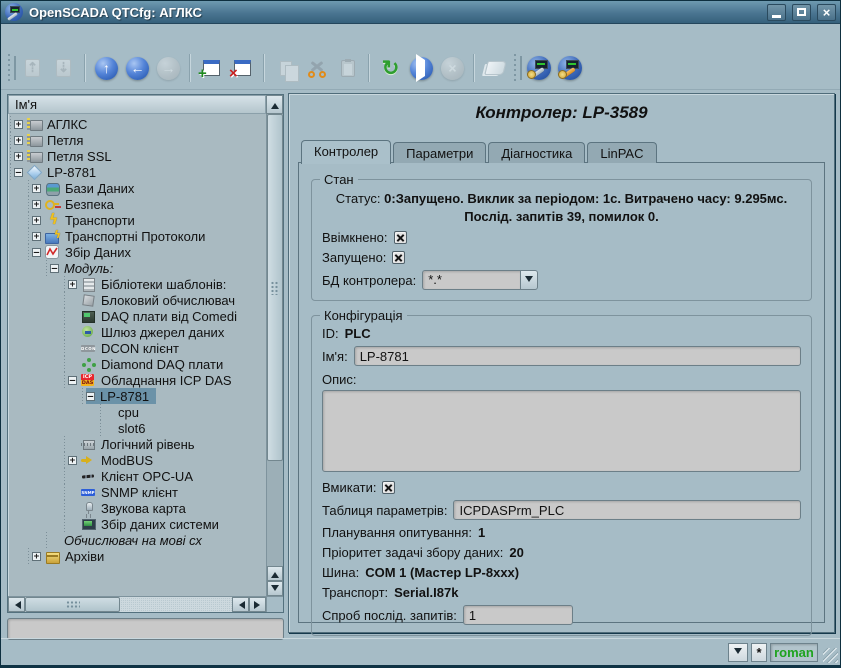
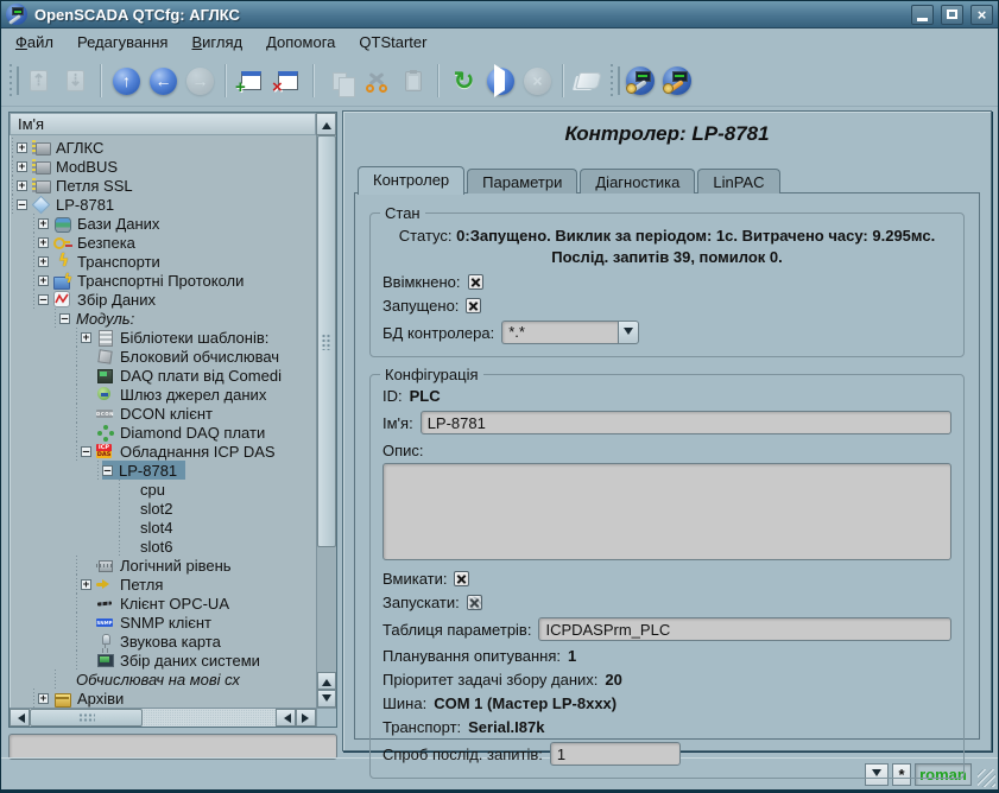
  OpenSCADA QTCfg: АГЛКС
  ×
+ Файл
+ Редагування
+ Вигляд
+ Допомога
+ QTStarter
  ⇡
  ⇣
  ↑
  ←
  →
  +
  ×
  ↻
  ×
  Ім'я
  +
  АГЛКС
  +
- Петля
+ ModBUS
  +
  Петля SSL
  –
  LP-8781
  +
  Бази Даних
  +
  Безпека
  +
  Транспорти
  +
  Транспортні Протоколи
  –
  Збір Даних
  –
  Модуль:
  +
  Бібліотеки шаблонів:
  Блоковий обчислювач
  DAQ плати від Comedi
  Шлюз джерел даних
  DCON клієнт
  Diamond DAQ плати
  –
  Обладнання ICP DAS
  –
  LP-8781
  cpu
+ slot2
+ slot4
  slot6
  Логічний рівень
  +
- ModBUS
+ Петля
  Клієнт OPC-UA
  SNMP клієнт
  Звукова карта
  Збір даних системи
  Обчислювач на мові сх
  +
  Архіви
- Контролер: LP-3589
+ Контролер: LP-8781
  Контролер
  Параметри
  Діагностика
  LinPAC
  Стан
  Статус: 0:Запущено. Виклик за періодом: 1с. Витрачено часу: 9.295мс. Послід. запитів 39, помилок 0.
  Ввімкнено:
  Запущено:
  БД контролера:
  *.*
  Конфігурація
  ID:
  PLC
  Ім'я:
  LP-8781
  Опис:
  Вмикати:
+ Запускати:
  Таблиця параметрів:
  ICPDASPrm_PLC
  Планування опитування:
  1
  Пріоритет задачі збору даних:
  20
  Шина:
  COM 1 (Мастер LP-8xxx)
  Транспорт:
  Serial.I87k
  Спроб послід. запитів:
  1
  *
  roman
